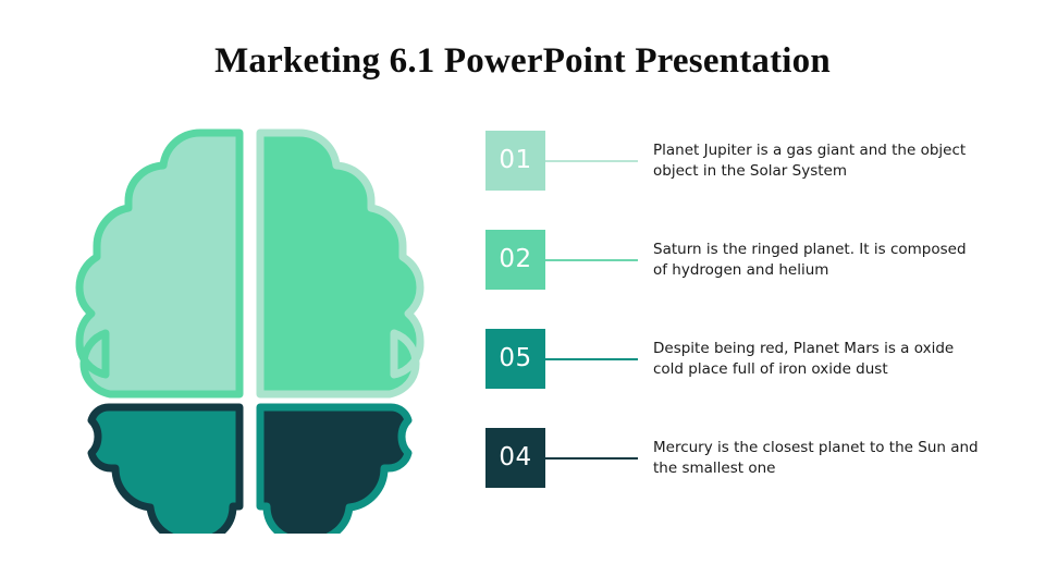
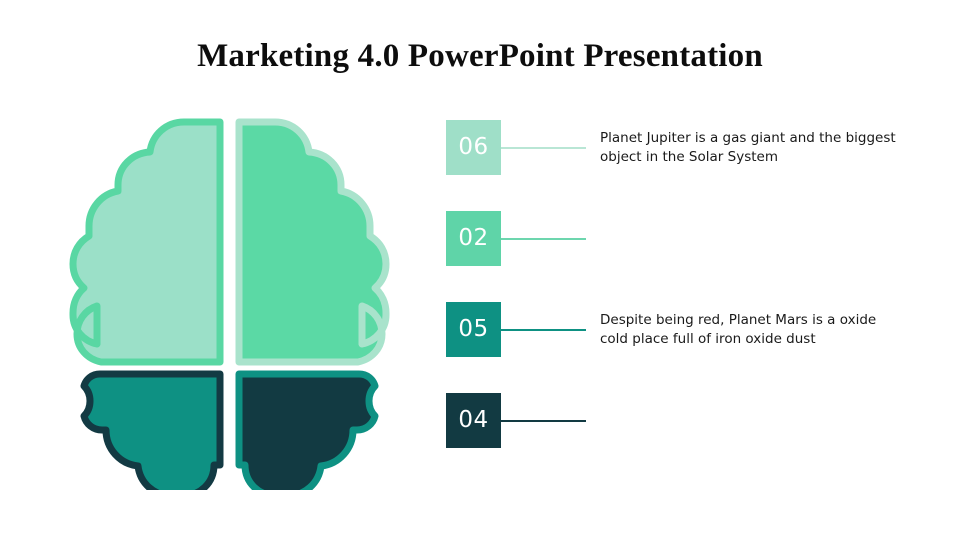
- Marketing 6.1 PowerPoint Presentation
+ Marketing 4.0 PowerPoint Presentation
- 01
+ 06
- Planet Jupiter is a gas giant and the object object in the Solar System
+ Planet Jupiter is a gas giant and the biggest object in the Solar System
  02
- Saturn is the ringed planet. It is composed of hydrogen and helium
  05
  Despite being red, Planet Mars is a oxide cold place full of iron oxide dust
  04
- Mercury is the closest planet to the Sun and the smallest one
